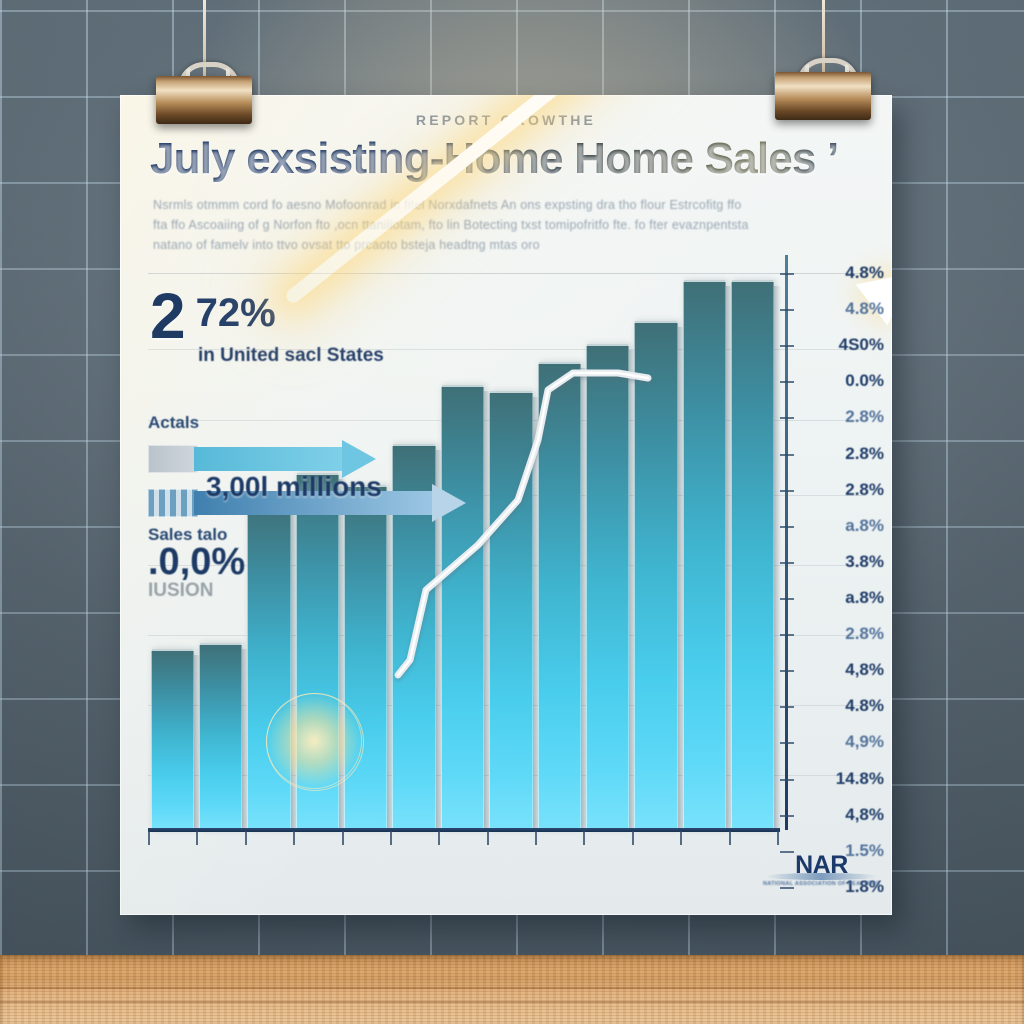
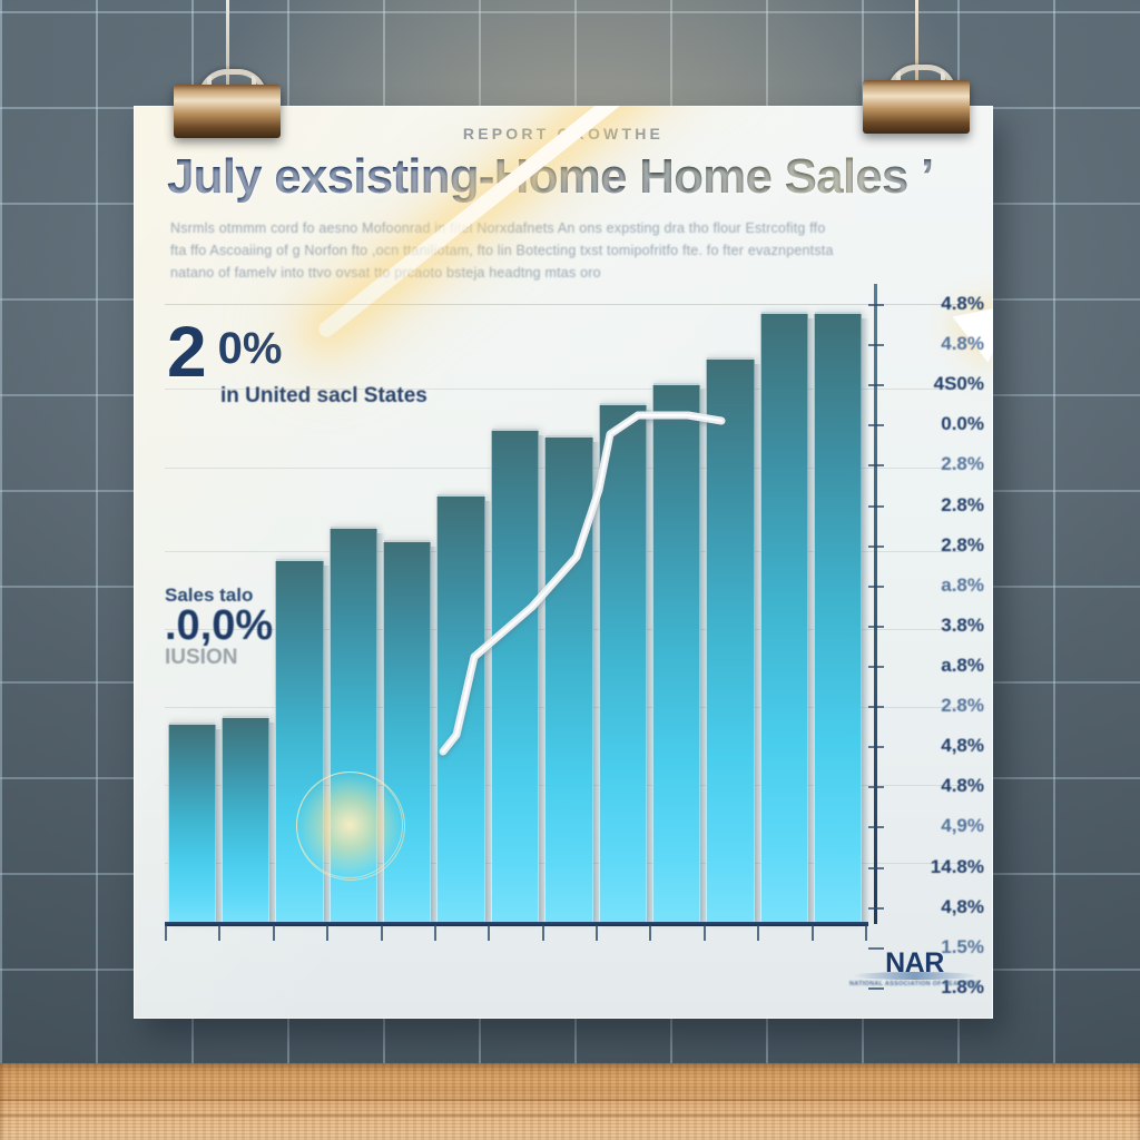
  REPORTOWTHE
  July exsisting-ome Home Sales ’
  Nsrmls otmmm cord fo aesno Mofoonrad il Norxdafnets An ons expsting dra tho flour Estrcofitg ffo fta ffo Ascoaiing of g Norfon fto ,ocn ttotam, fto lin Botecting txst tomipofritfo fte. fo fter evaznpentsta natano of famelv into ttvo ovsat ttcaoto bsteja headtng mtas oro
  2
- 72%
+ 0%
  in United sacl States
- Actals
- 3,00l millions
  Sales talo
  .0,0%
  IUSION
  4.8%
  4.8%
  4S0%
  0.0%
  2.8%
  2.8%
  2.8%
  a.8%
  3.8%
  a.8%
  2.8%
  4,8%
  4.8%
  4,9%
  14.8%
  4,8%
  1.5%
  1.8%
  NAR
